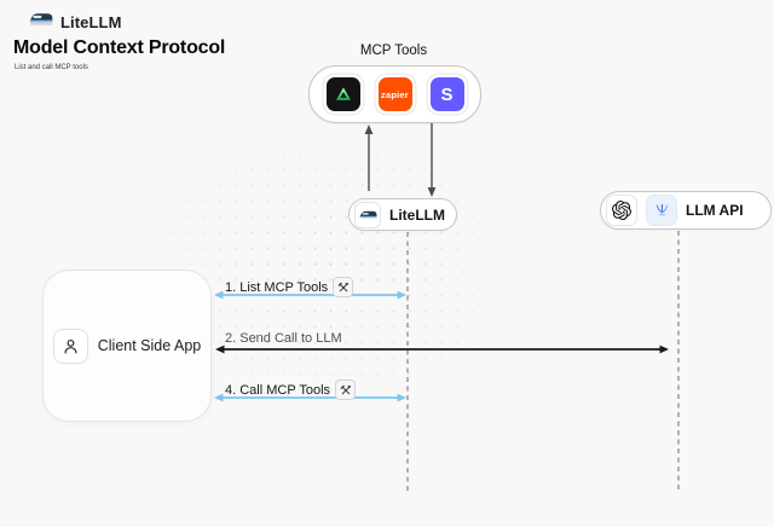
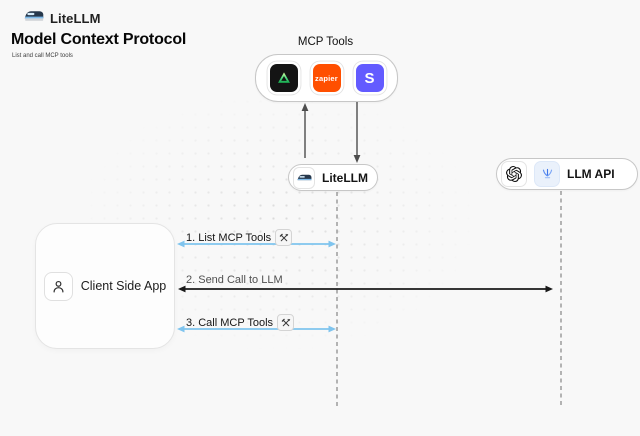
  LiteLLM
  Model Context Protocol
  MCP Tools
  zapier
  S
  LiteLLM
  LLM API
  Client Side App
  1. List MCP Tools
  2. Send Call to LLM
- 4. Call MCP Tools
+ 3. Call MCP Tools
